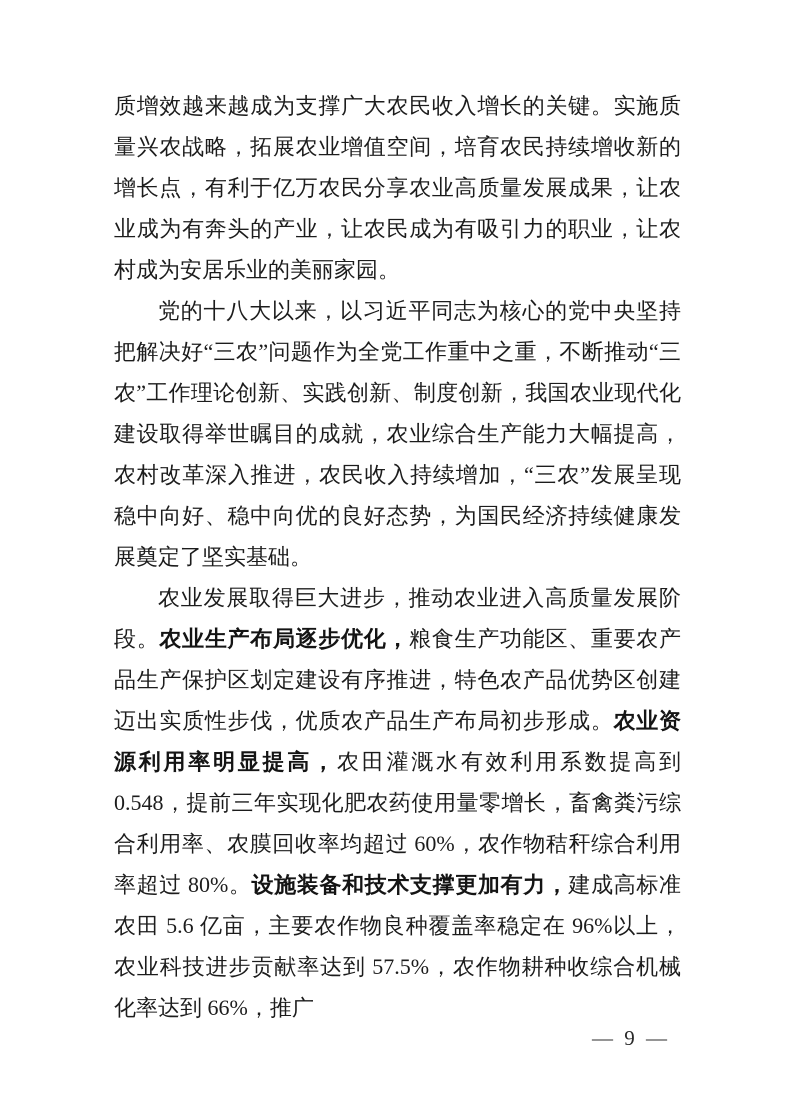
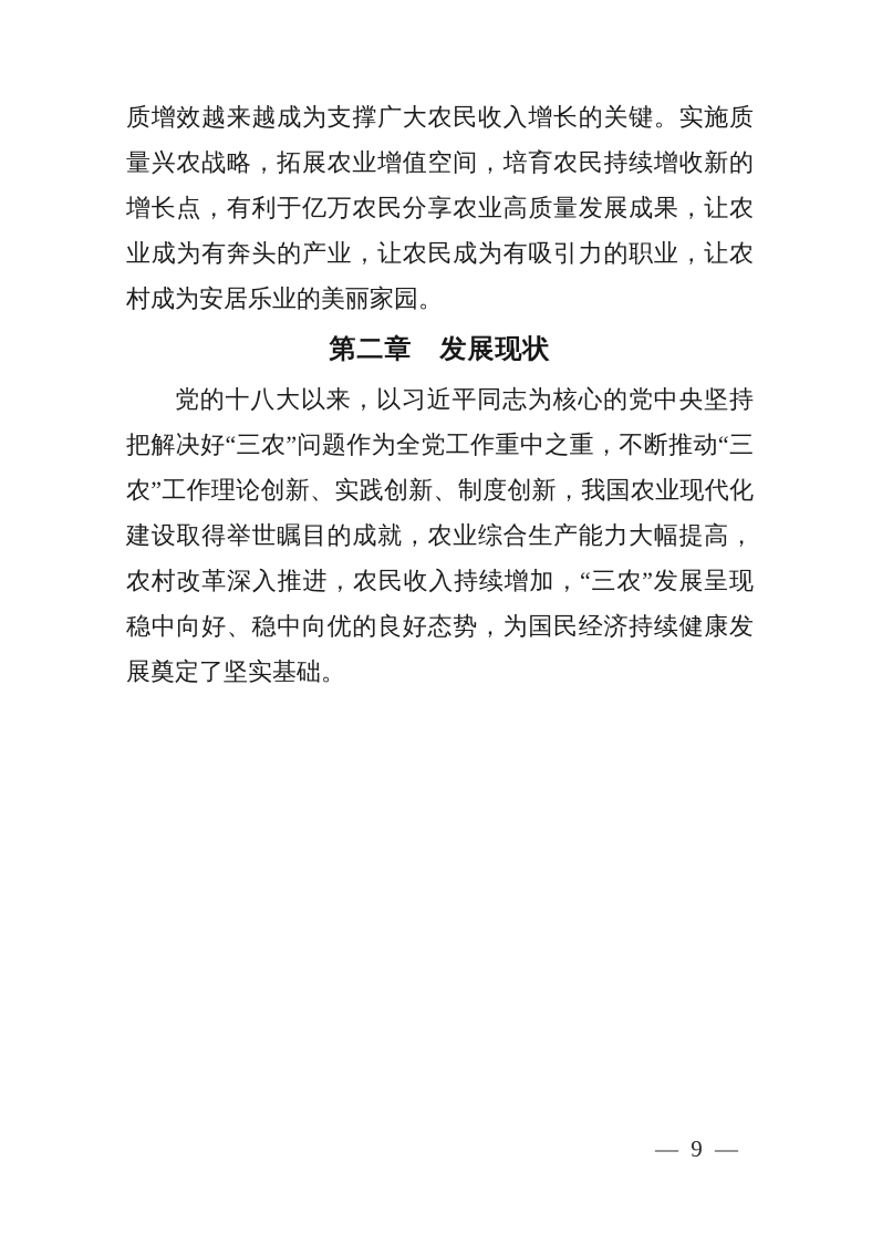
  质增效越来越成为支撑广大农民收入增长的关键。实施质量兴农战略，拓展农业增值空间，培育农民持续增收新的增长点，有利于亿万农民分享农业高质量发展成果，让农业成为有奔头的产业，让农民成为有吸引力的职业，让农村成为安居乐业的美丽家园。
+ 第二章 发展现状
  党的十八大以来，以习近平同志为核心的党中央坚持把解决好“三农”问题作为全党工作重中之重，不断推动“三农”工作理论创新、实践创新、制度创新，我国农业现代化建设取得举世瞩目的成就，农业综合生产能力大幅提高，农村改革深入推进，农民收入持续增加，“三农”发展呈现稳中向好、稳中向优的良好态势，为国民经济持续健康发展奠定了坚实基础。
- 农业发展取得巨大进步，推动农业进入高质量发展阶段。农业生产布局逐步优化，粮食生产功能区、重要农产品生产保护区划定建设有序推进，特色农产品优势区创建迈出实质性步伐，优质农产品生产布局初步形成。农业资源利用率明显提高，农田灌溉水有效利用系数提高到 0.548，提前三年实现化肥农药使用量零增长，畜禽粪污综合利用率、农膜回收率均超过 60%，农作物秸秆综合利用率超过 80%。设施装备和技术支撑更加有力，建成高标准农田 5.6 亿亩，主要农作物良种覆盖率稳定在 96%以上，农业科技进步贡献率达到 57.5%，农作物耕种收综合机械化率达到 66%，推广
  — 9 —
